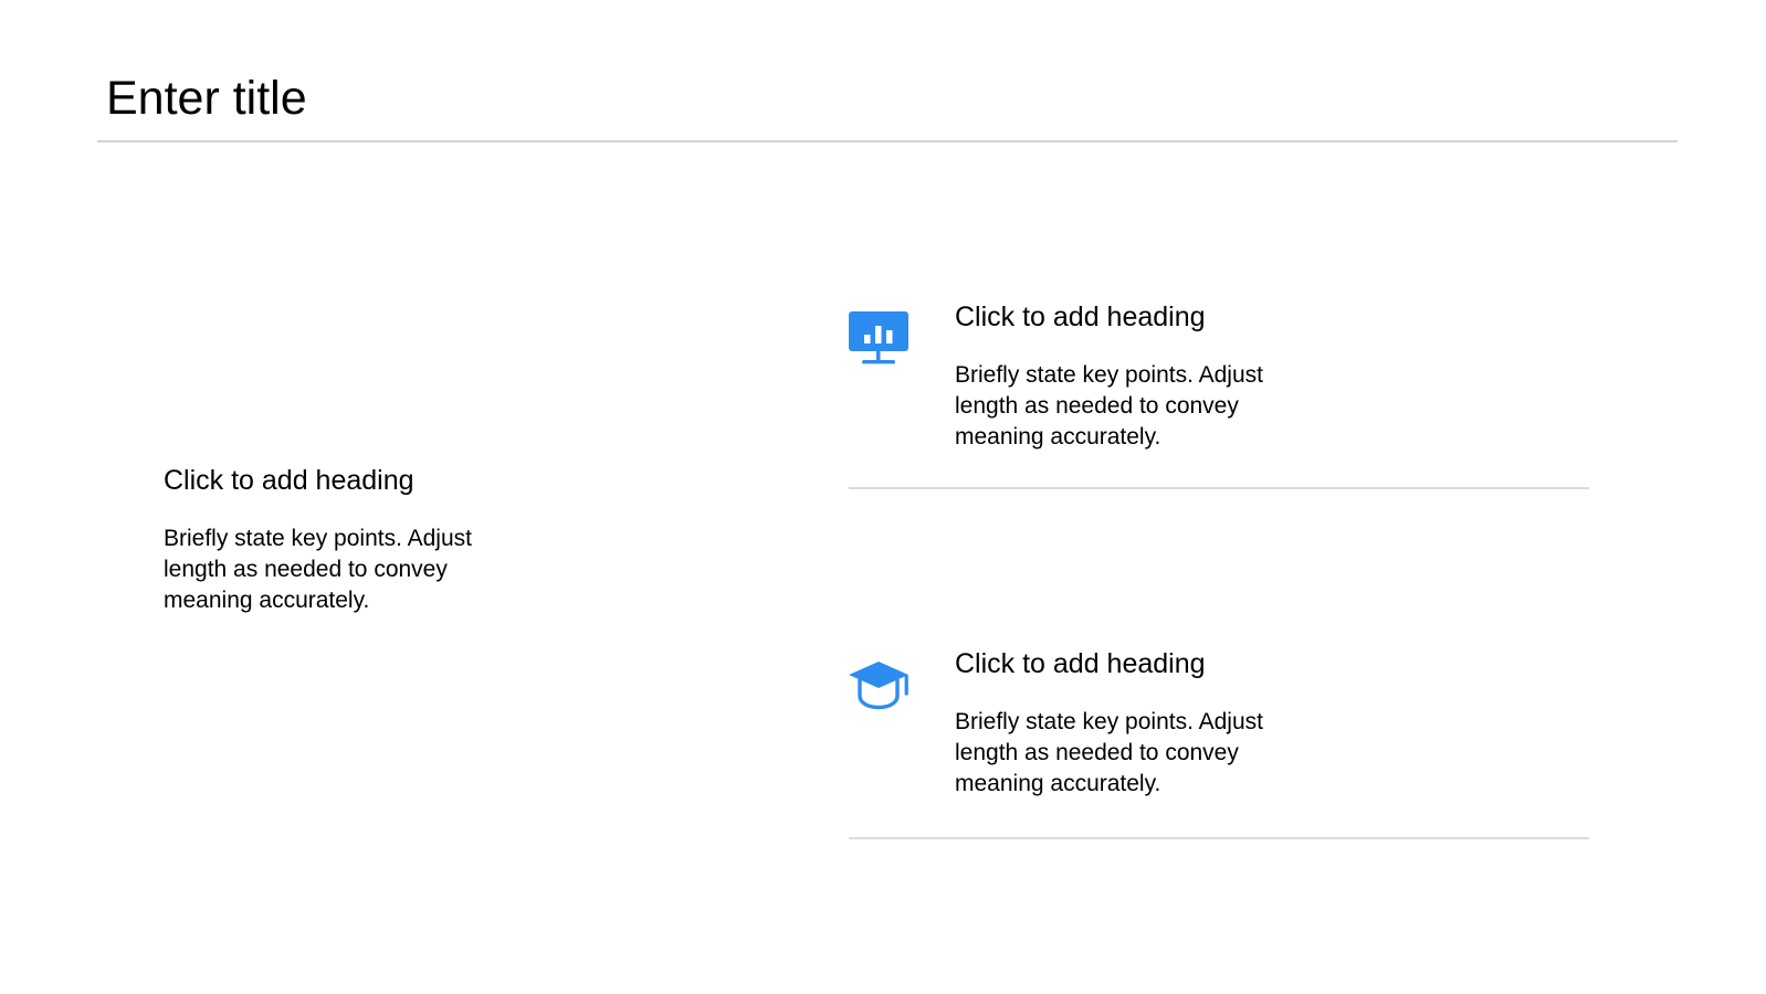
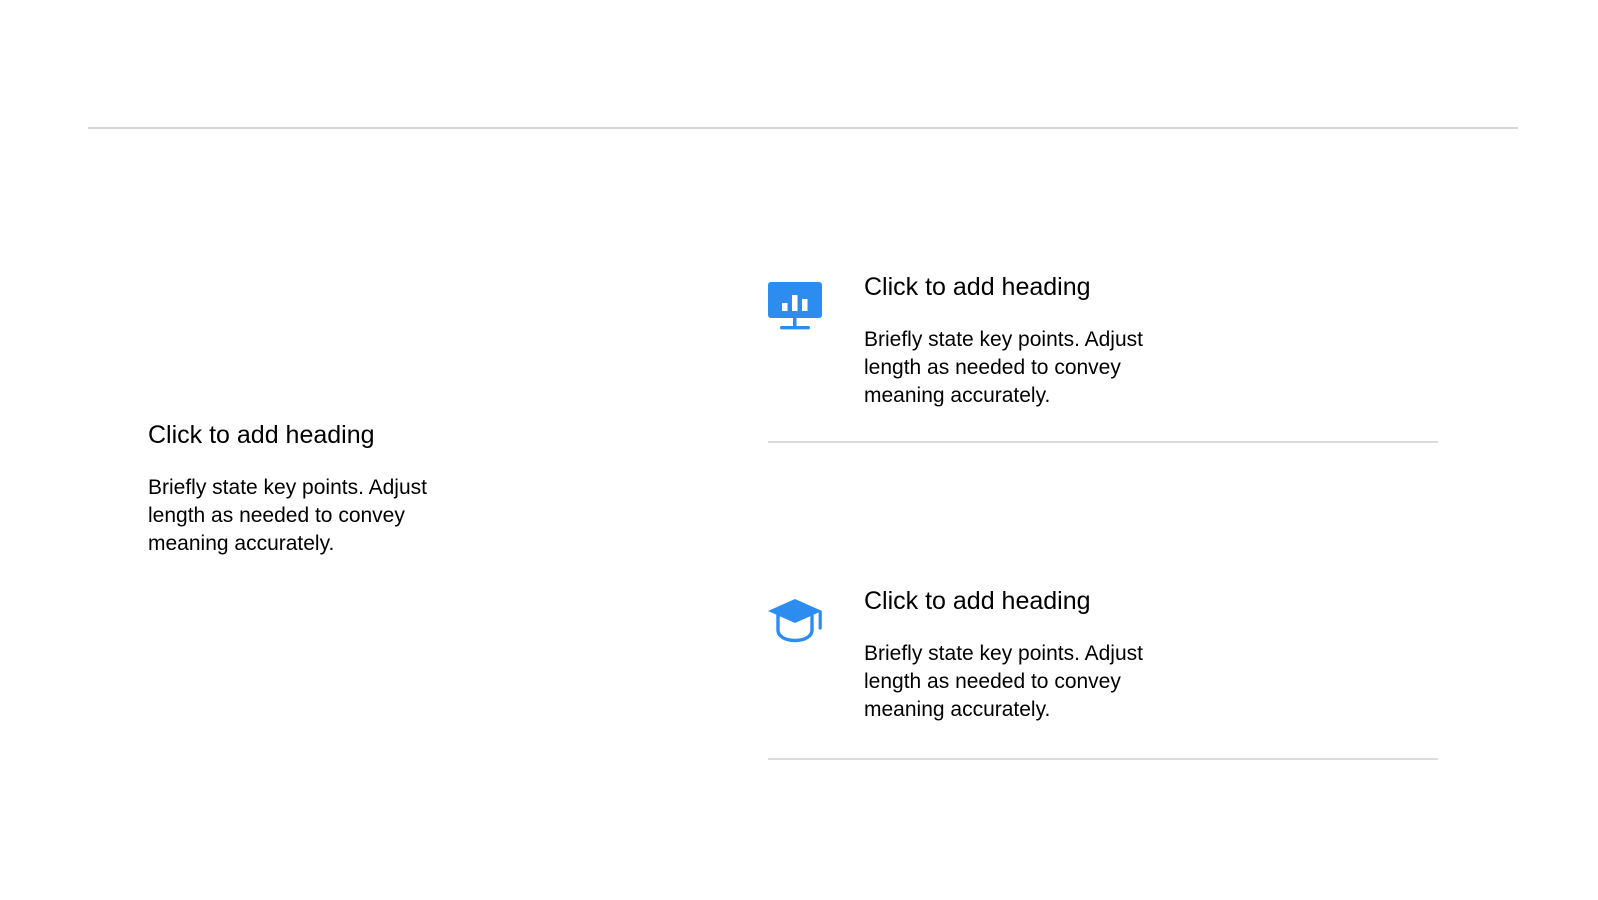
- Enter title
  Click to add heading
  Briefly state key points. Adjust length as needed to convey meaning accurately.
  Click to add heading
  Briefly state key points. Adjust length as needed to convey meaning accurately.
  Click to add heading
  Briefly state key points. Adjust length as needed to convey meaning accurately.
